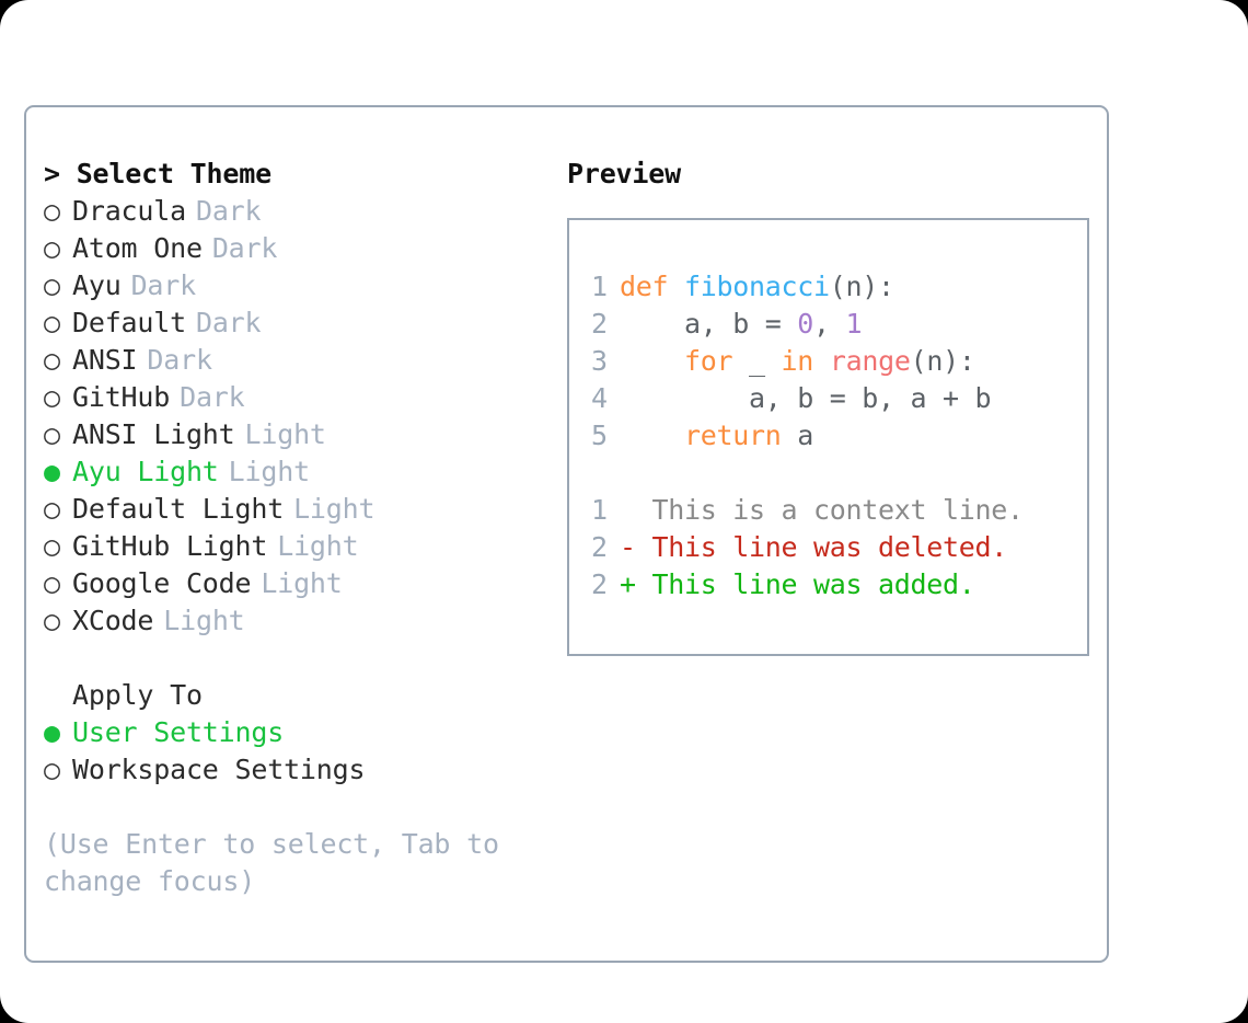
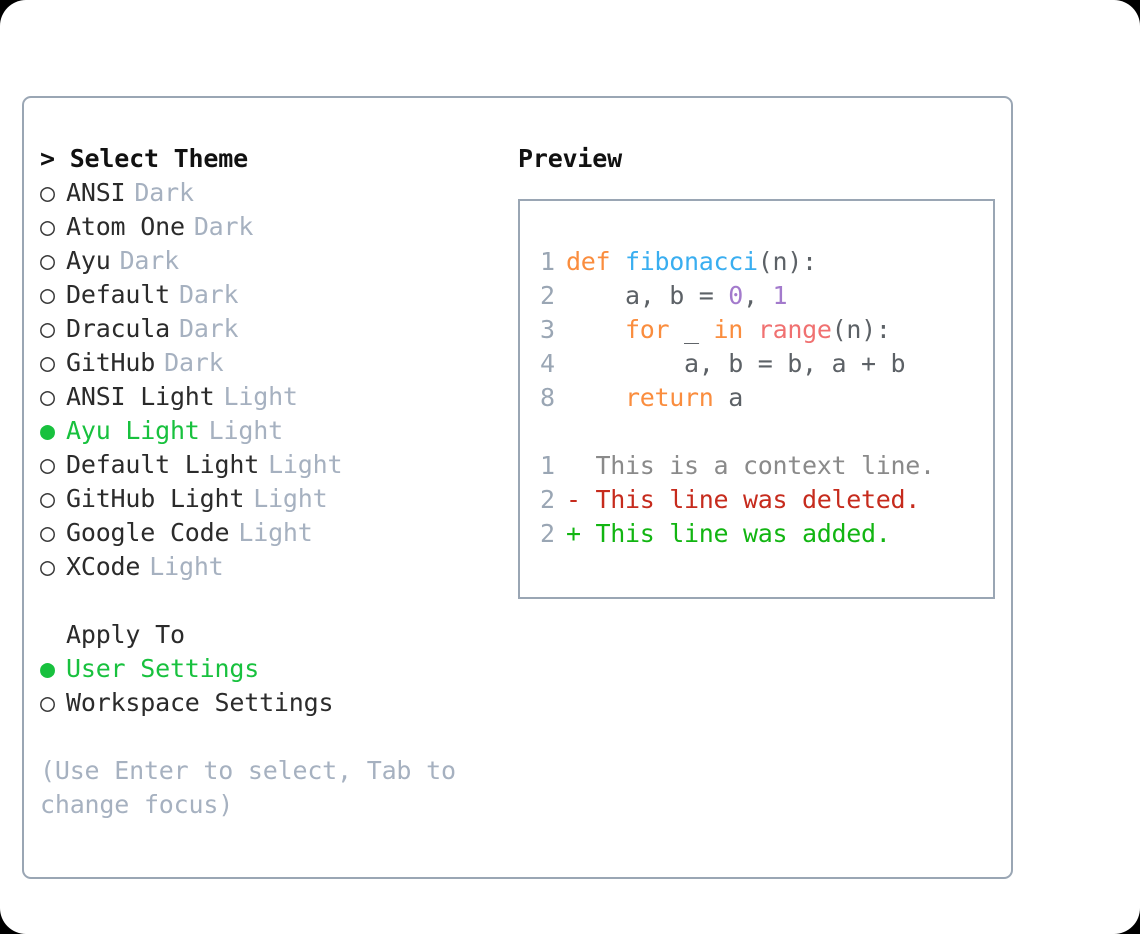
  > Select Theme
  ○
- Dracula
+ ANSI
  Dark
  ○
  Atom One
  Dark
  ○
  Ayu
  Dark
  ○
  Default
  Dark
  ○
- ANSI
+ Dracula
  Dark
  ○
  GitHub
  Dark
  ○
  ANSI Light
  Light
  ●
  Ayu Light
  Light
  ○
  Default Light
  Light
  ○
  GitHub Light
  Light
  ○
  Google Code
  Light
  ○
  XCode
  Light
  Apply To
  ●
  User Settings
  ○
  Workspace Settings
  (Use Enter to select, Tab to change focus)
  Preview
  1
  def fibonacci(n):
  2
  a, b = 0, 1
  3
  for _ in range(n):
  4
  a, b = b, a + b
- 5
+ 8
  return a
  1
  This is a context line.
  2
  - This line was deleted.
  2
  + This line was added.
